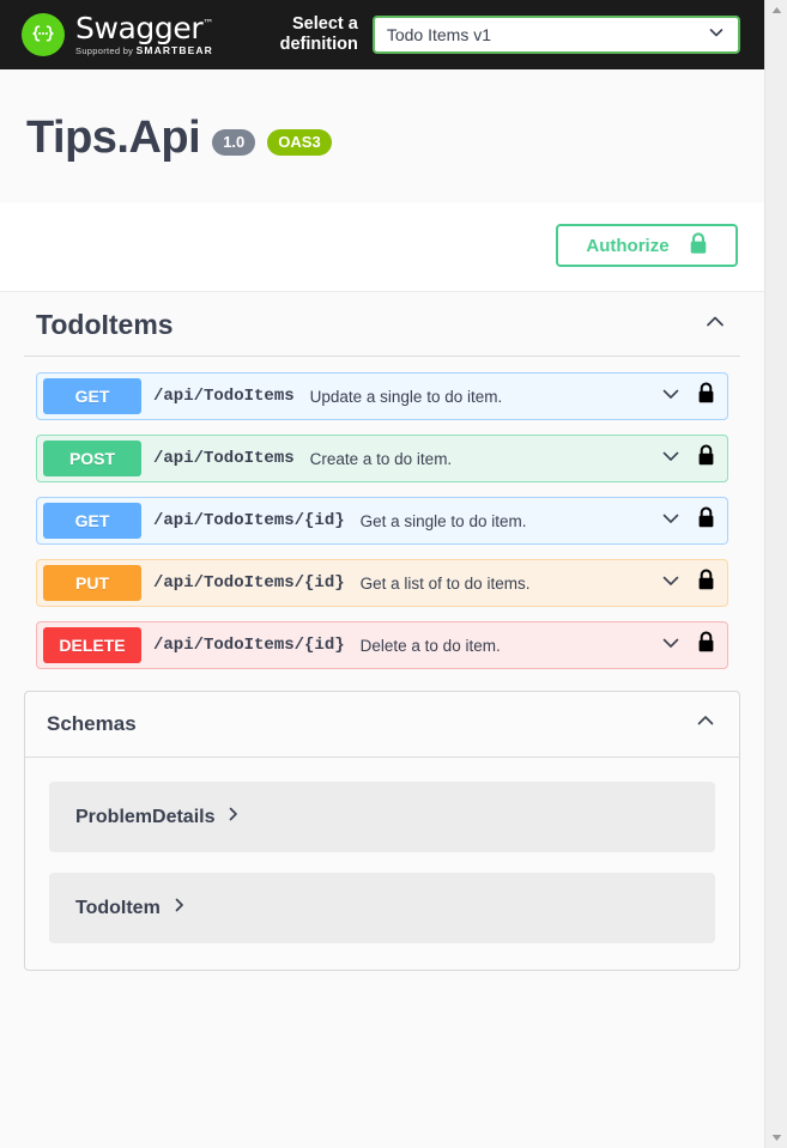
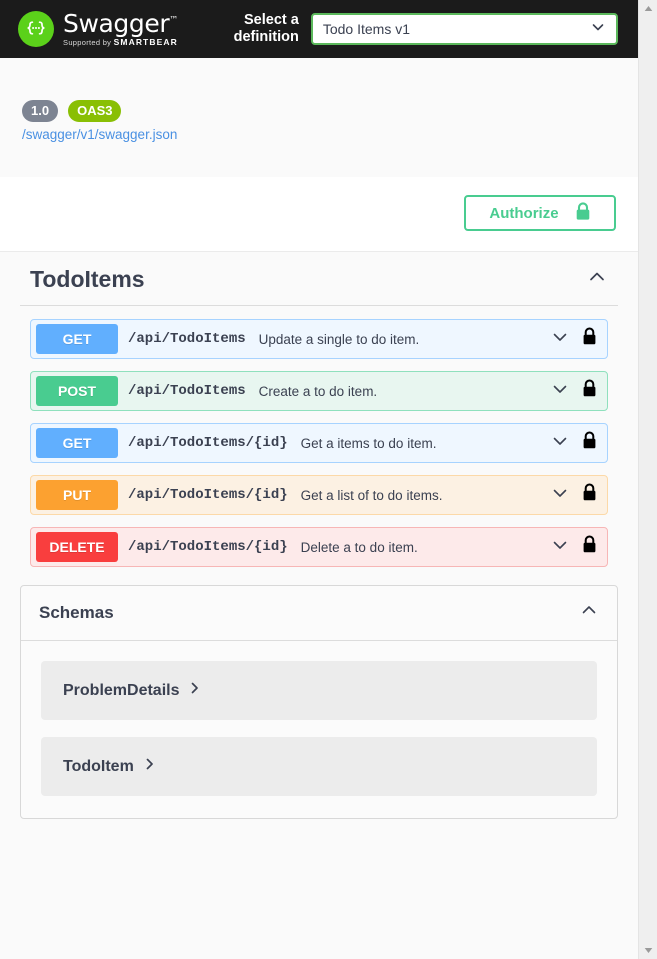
  Swagger™
  Supported by SMARTBEAR
  Select a definition
  Todo Items v1
- Tips.Api
  1.0
  OAS3
+ /swagger/v1/swagger.json
  Authorize
  TodoItems
  GET
  /api/TodoItems
  Update a single to do item.
  POST
  /api/TodoItems
  Create a to do item.
  GET
  /api/TodoItems/{id}
- Get a single to do item.
+ Get a items to do item.
  PUT
  /api/TodoItems/{id}
  Get a list of to do items.
  DELETE
  /api/TodoItems/{id}
  Delete a to do item.
  Schemas
  ProblemDetails
  TodoItem
